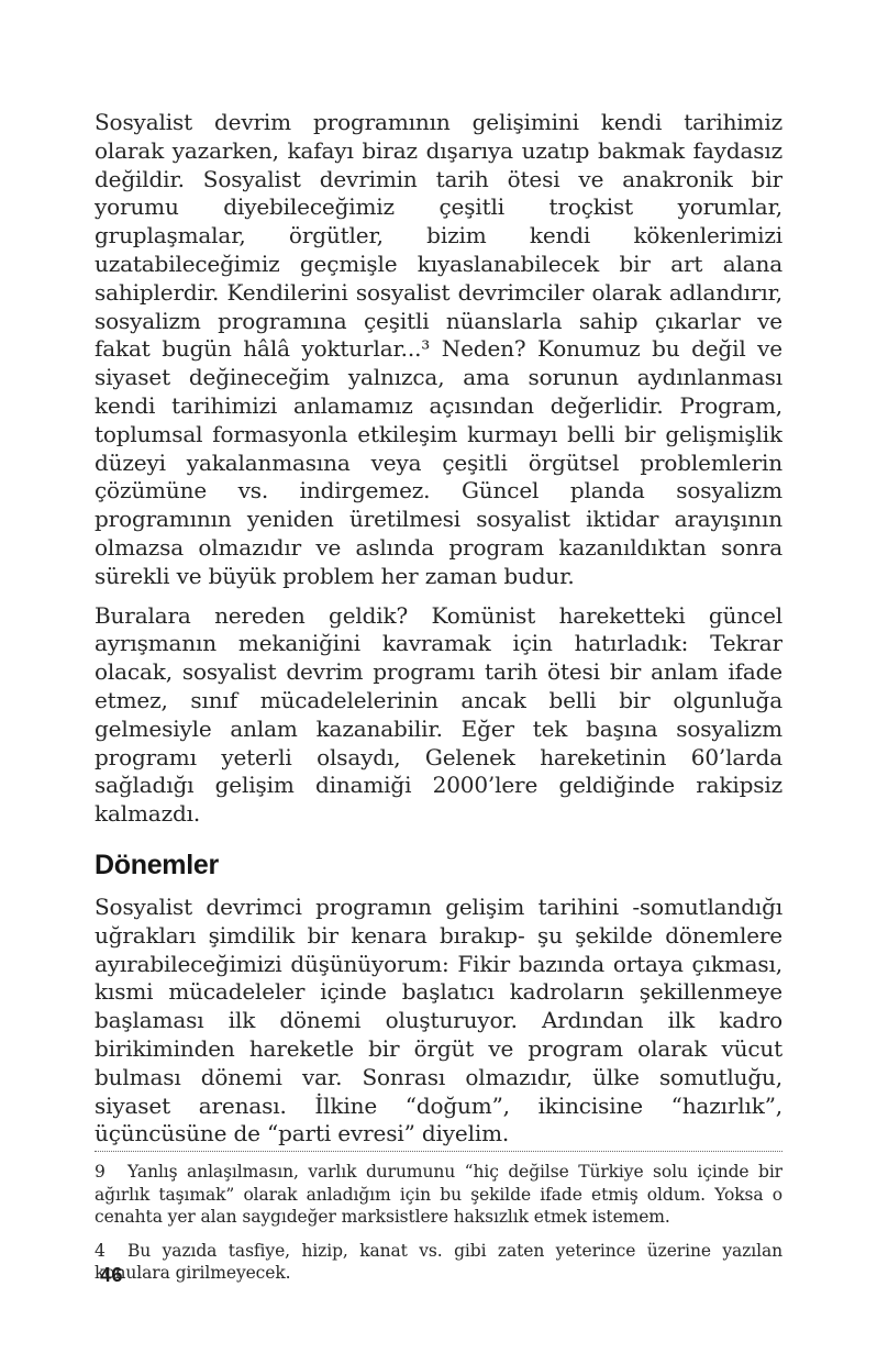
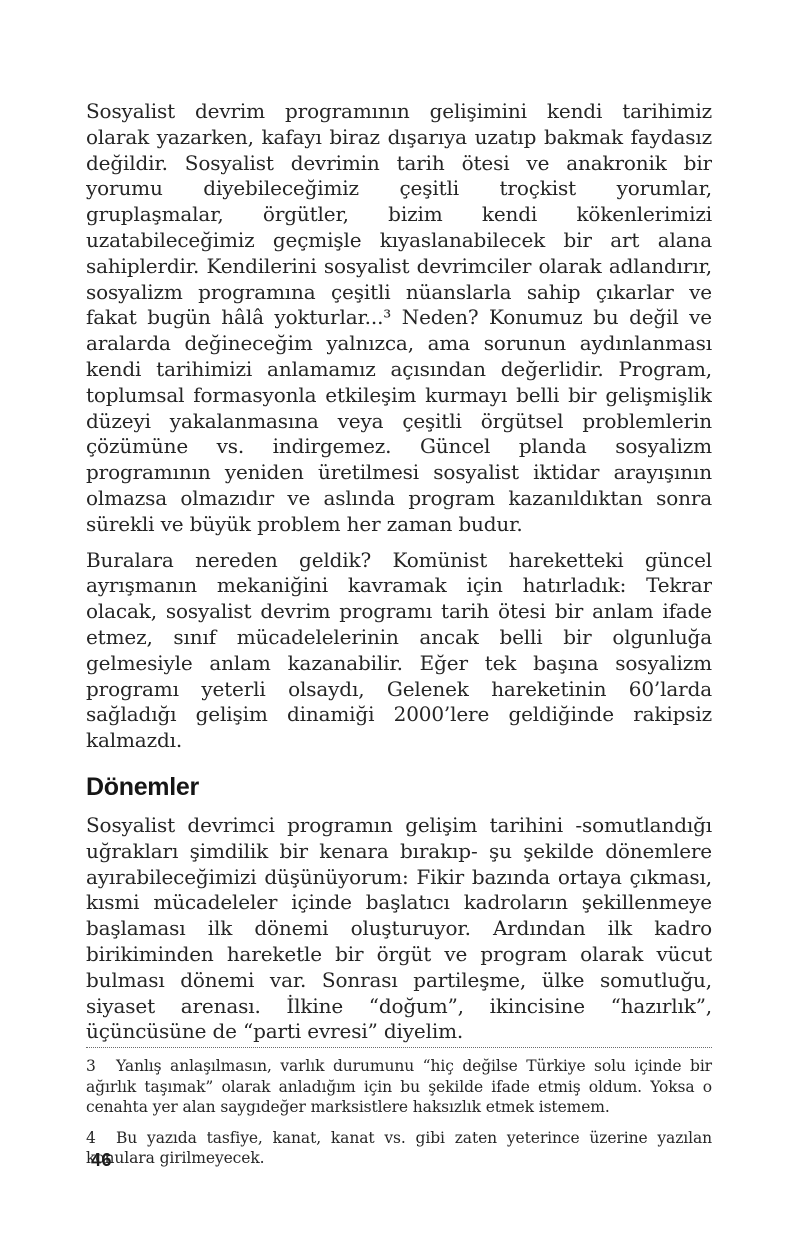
- Sosyalist devrim programının gelişimini kendi tarihimiz olarak yazarken, kafayı biraz dışarıya uzatıp bakmak faydasız değildir. Sosyalist devrimin tarih ötesi ve anakronik bir yorumu diyebileceğimiz çeşitli troçkist yorumlar, gruplaşmalar, örgütler, bizim kendi kökenlerimizi uzatabileceğimiz geçmişle kıyaslanabilecek bir art alana sahiplerdir. Kendilerini sosyalist devrimciler olarak adlandırır, sosyalizm programına çeşitli nüanslarla sahip çıkarlar ve fakat bugün hâlâ yokturlar...³ Neden? Konumuz bu değil ve siyaset değineceğim yalnızca, ama sorunun aydınlanması kendi tarihimizi anlamamız açısından değerlidir. Program, toplumsal formasyonla etkileşim kurmayı belli bir gelişmişlik düzeyi yakalanmasına veya çeşitli örgütsel problemlerin çözümüne vs. indirgemez. Güncel planda sosyalizm programının yeniden üretilmesi sosyalist iktidar arayışının olmazsa olmazıdır ve aslında program kazanıldıktan sonra sürekli ve büyük problem her zaman budur.
+ Sosyalist devrim programının gelişimini kendi tarihimiz olarak yazarken, kafayı biraz dışarıya uzatıp bakmak faydasız değildir. Sosyalist devrimin tarih ötesi ve anakronik bir yorumu diyebileceğimiz çeşitli troçkist yorumlar, gruplaşmalar, örgütler, bizim kendi kökenlerimizi uzatabileceğimiz geçmişle kıyaslanabilecek bir art alana sahiplerdir. Kendilerini sosyalist devrimciler olarak adlandırır, sosyalizm programına çeşitli nüanslarla sahip çıkarlar ve fakat bugün hâlâ yokturlar...³ Neden? Konumuz bu değil ve aralarda değineceğim yalnızca, ama sorunun aydınlanması kendi tarihimizi anlamamız açısından değerlidir. Program, toplumsal formasyonla etkileşim kurmayı belli bir gelişmişlik düzeyi yakalanmasına veya çeşitli örgütsel problemlerin çözümüne vs. indirgemez. Güncel planda sosyalizm programının yeniden üretilmesi sosyalist iktidar arayışının olmazsa olmazıdır ve aslında program kazanıldıktan sonra sürekli ve büyük problem her zaman budur.
  Buralara nereden geldik? Komünist hareketteki güncel ayrışmanın mekaniğini kavramak için hatırladık: Tekrar olacak, sosyalist devrim programı tarih ötesi bir anlam ifade etmez, sınıf mücadelelerinin ancak belli bir olgunluğa gelmesiyle anlam kazanabilir. Eğer tek başına sosyalizm programı yeterli olsaydı, Gelenek hareketinin 60’larda sağladığı gelişim dinamiği 2000’lere geldiğinde rakipsiz kalmazdı.
  Dönemler
- Sosyalist devrimci programın gelişim tarihini -somutlandığı uğrakları şimdilik bir kenara bırakıp- şu şekilde dönemlere ayırabileceğimizi düşünüyorum: Fikir bazında ortaya çıkması, kısmi mücadeleler içinde başlatıcı kadroların şekillenmeye başlaması ilk dönemi oluşturuyor. Ardından ilk kadro birikiminden hareketle bir örgüt ve program olarak vücut bulması dönemi var. Sonrası olmazıdır, ülke somutluğu, siyaset arenası. İlkine “doğum”, ikincisine “hazırlık”, üçüncüsüne de “parti evresi” diyelim.
+ Sosyalist devrimci programın gelişim tarihini -somutlandığı uğrakları şimdilik bir kenara bırakıp- şu şekilde dönemlere ayırabileceğimizi düşünüyorum: Fikir bazında ortaya çıkması, kısmi mücadeleler içinde başlatıcı kadroların şekillenmeye başlaması ilk dönemi oluşturuyor. Ardından ilk kadro birikiminden hareketle bir örgüt ve program olarak vücut bulması dönemi var. Sonrası partileşme, ülke somutluğu, siyaset arenası. İlkine “doğum”, ikincisine “hazırlık”, üçüncüsüne de “parti evresi” diyelim.
- 9 Yanlış anlaşılmasın, varlık durumunu “hiç değilse Türkiye solu içinde bir ağırlık taşımak” olarak anladığım için bu şekilde ifade etmiş oldum. Yoksa o cenahta yer alan saygıdeğer marksistlere haksızlık etmek istemem.
+ 3 Yanlış anlaşılmasın, varlık durumunu “hiç değilse Türkiye solu içinde bir ağırlık taşımak” olarak anladığım için bu şekilde ifade etmiş oldum. Yoksa o cenahta yer alan saygıdeğer marksistlere haksızlık etmek istemem.
- 4 Bu yazıda tasfiye, hizip, kanat vs. gibi zaten yeterince üzerine yazılan konulara girilmeyecek.
+ 4 Bu yazıda tasfiye, kanat, kanat vs. gibi zaten yeterince üzerine yazılan konulara girilmeyecek.
  46
